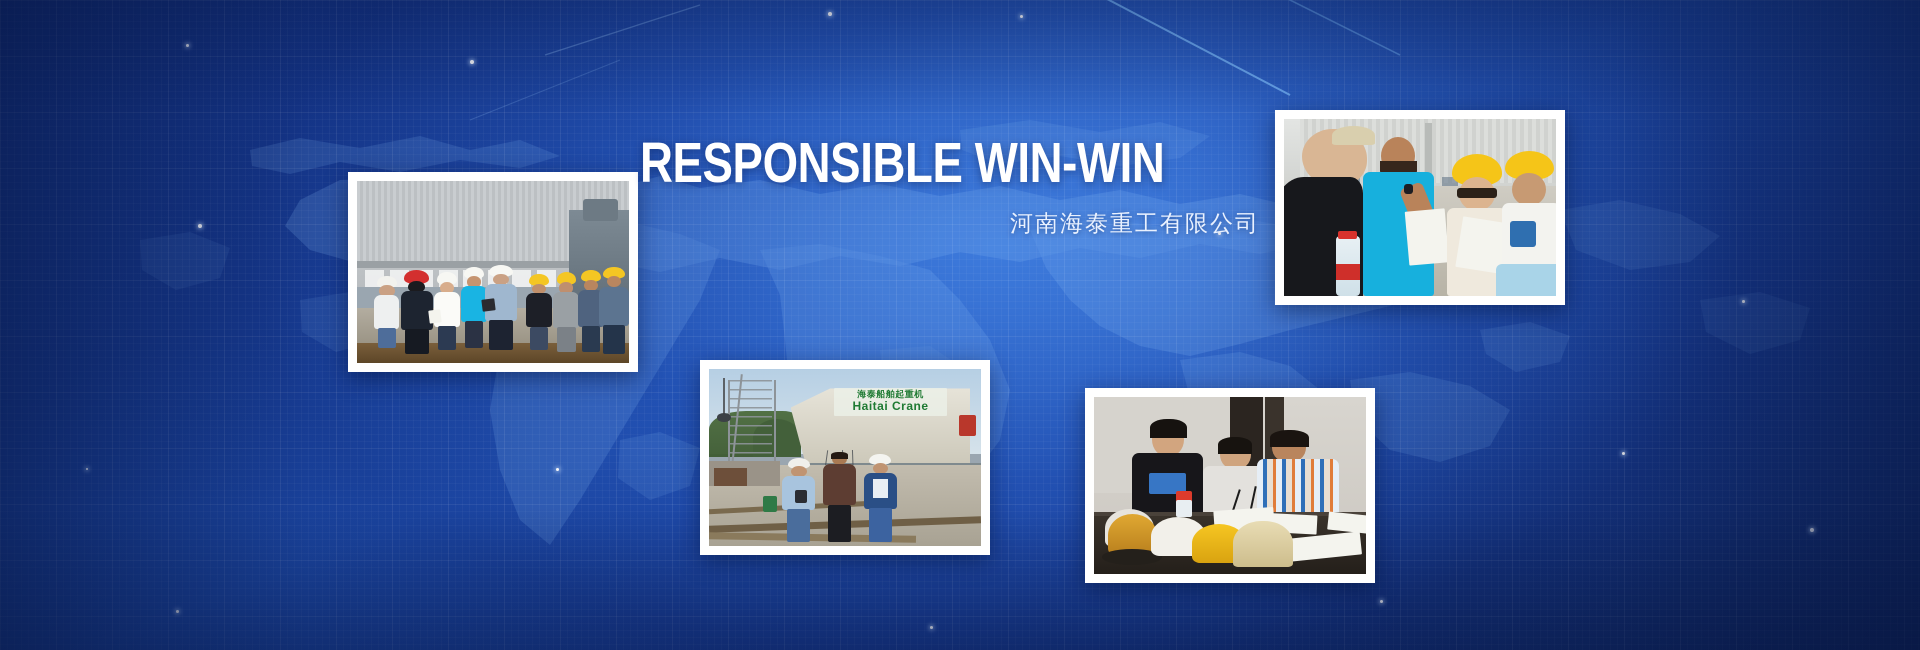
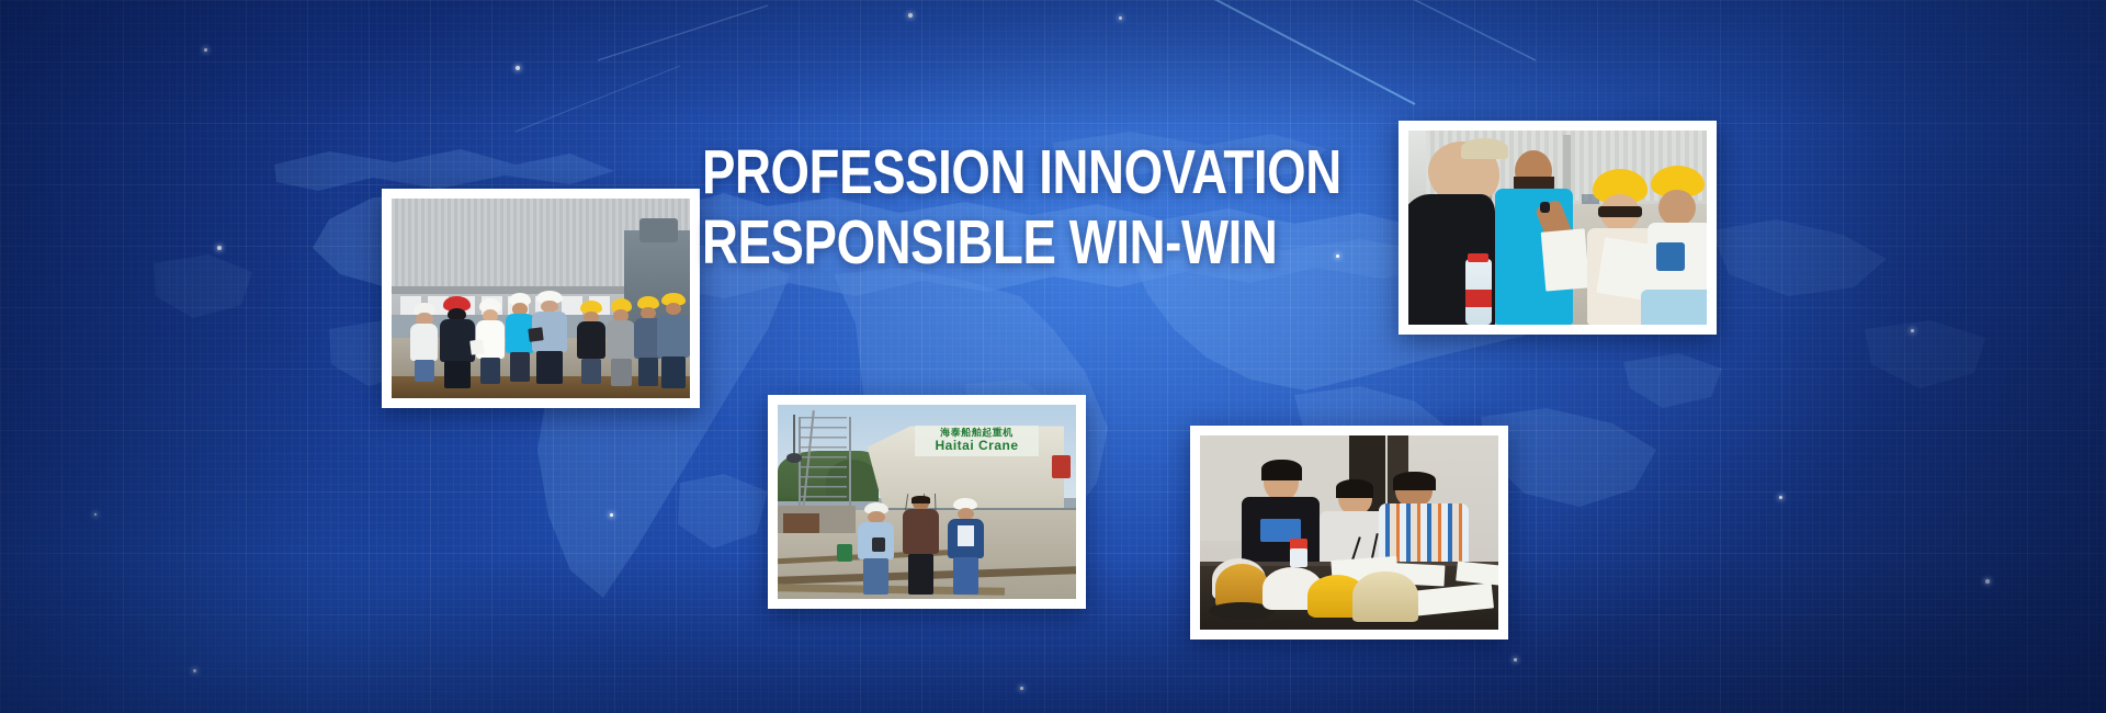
+ PROFESSION INNOVATION
  RESPONSIBLE WIN-WIN
- 河南海泰重工有限公司
  海泰船舶起重机
  Haitai Crane
